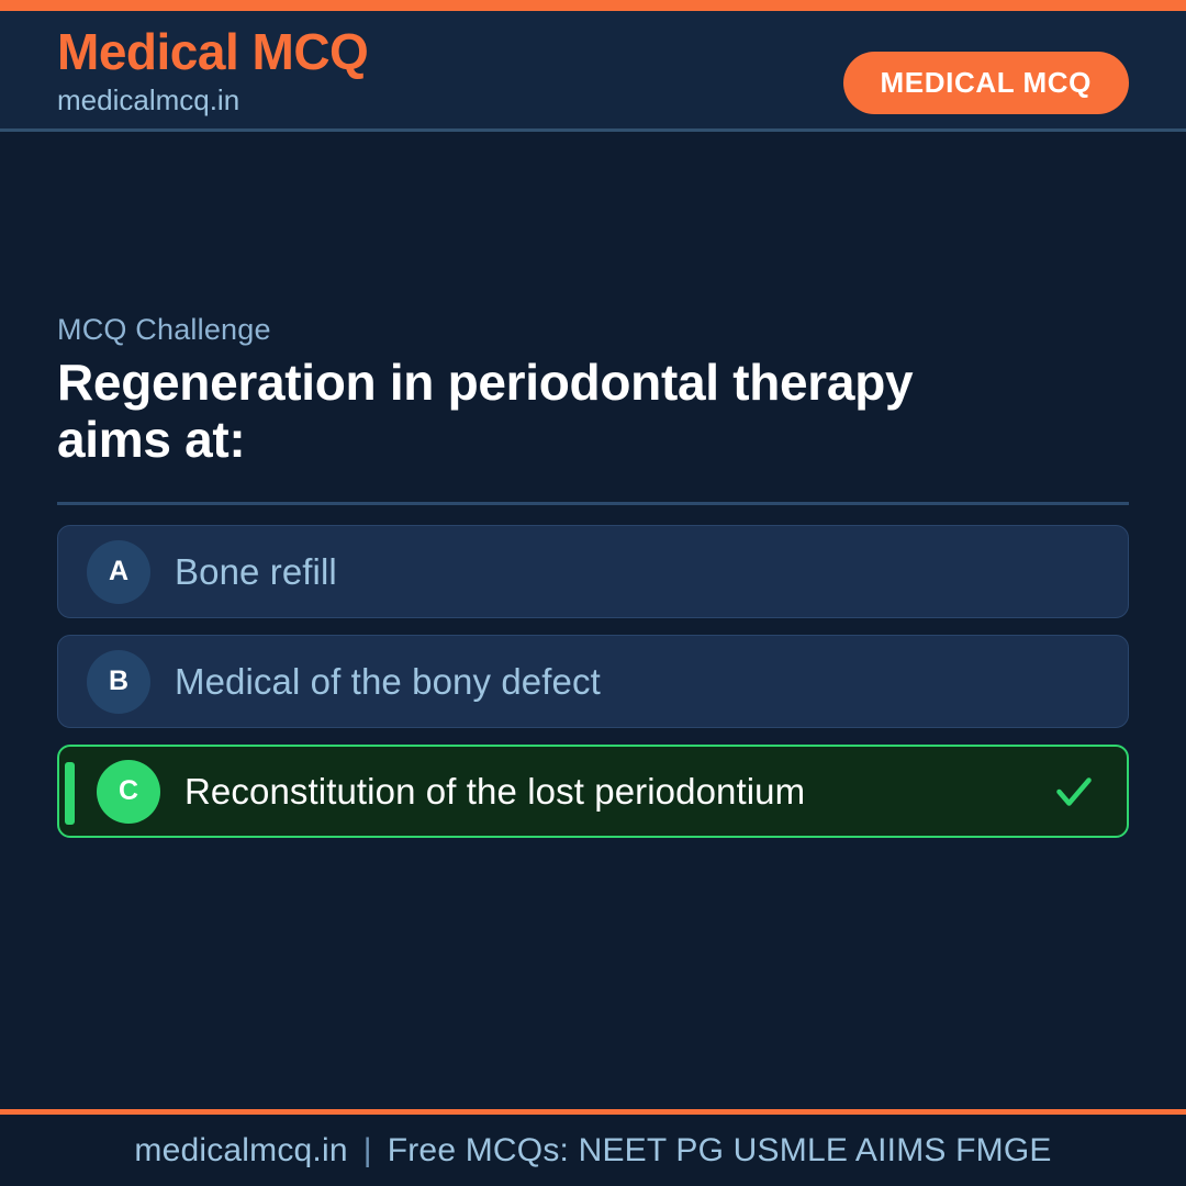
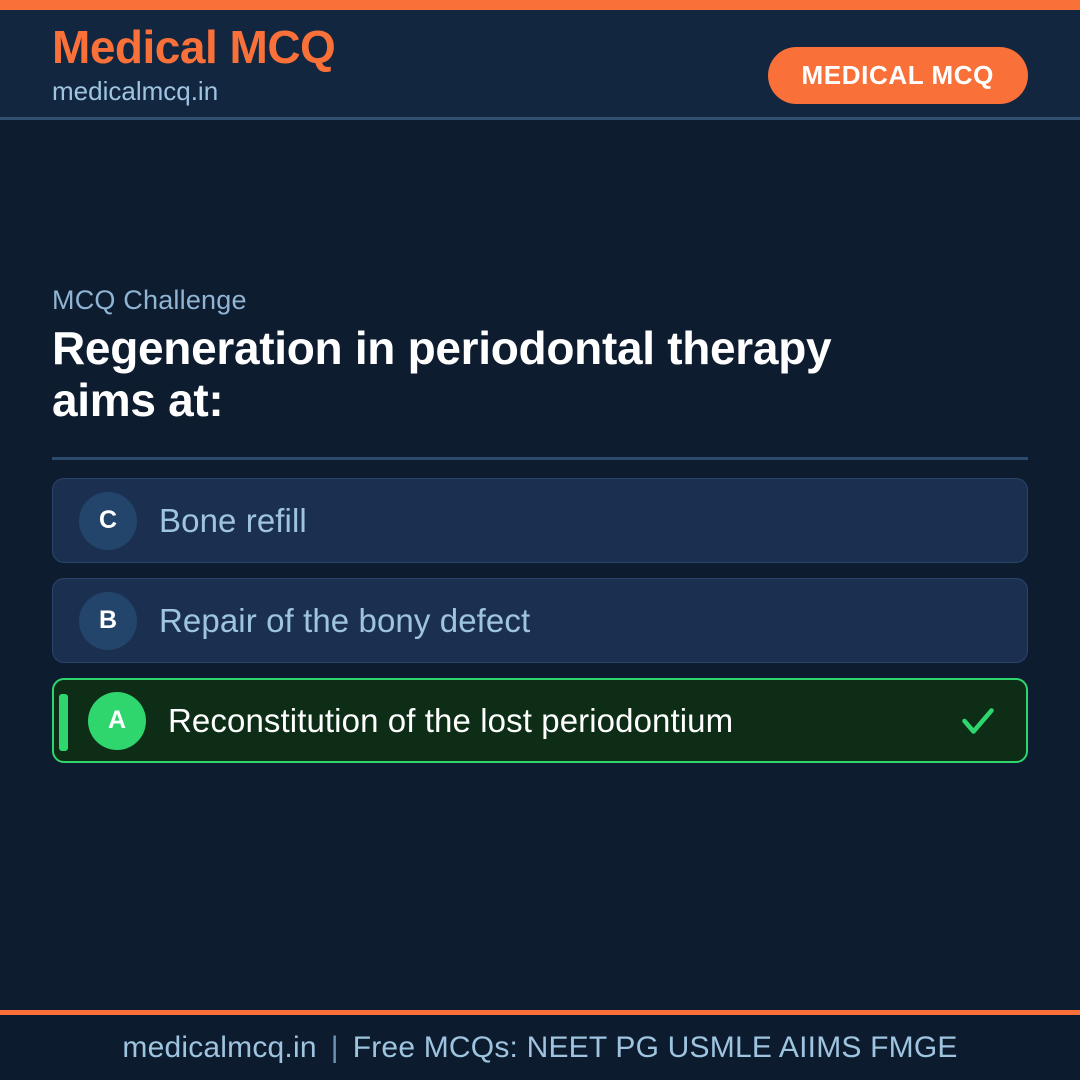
  Medical MCQ
  medicalmcq.in
  MEDICAL MCQ
  MCQ Challenge
  Regeneration in periodontal therapy aims at:
- A
+ C
  Bone refill
  B
- Medical of the bony defect
+ Repair of the bony defect
- C
+ A
  Reconstitution of the lost periodontium
  medicalmcq.in | Free MCQs: NEET PG USMLE AIIMS FMGE
